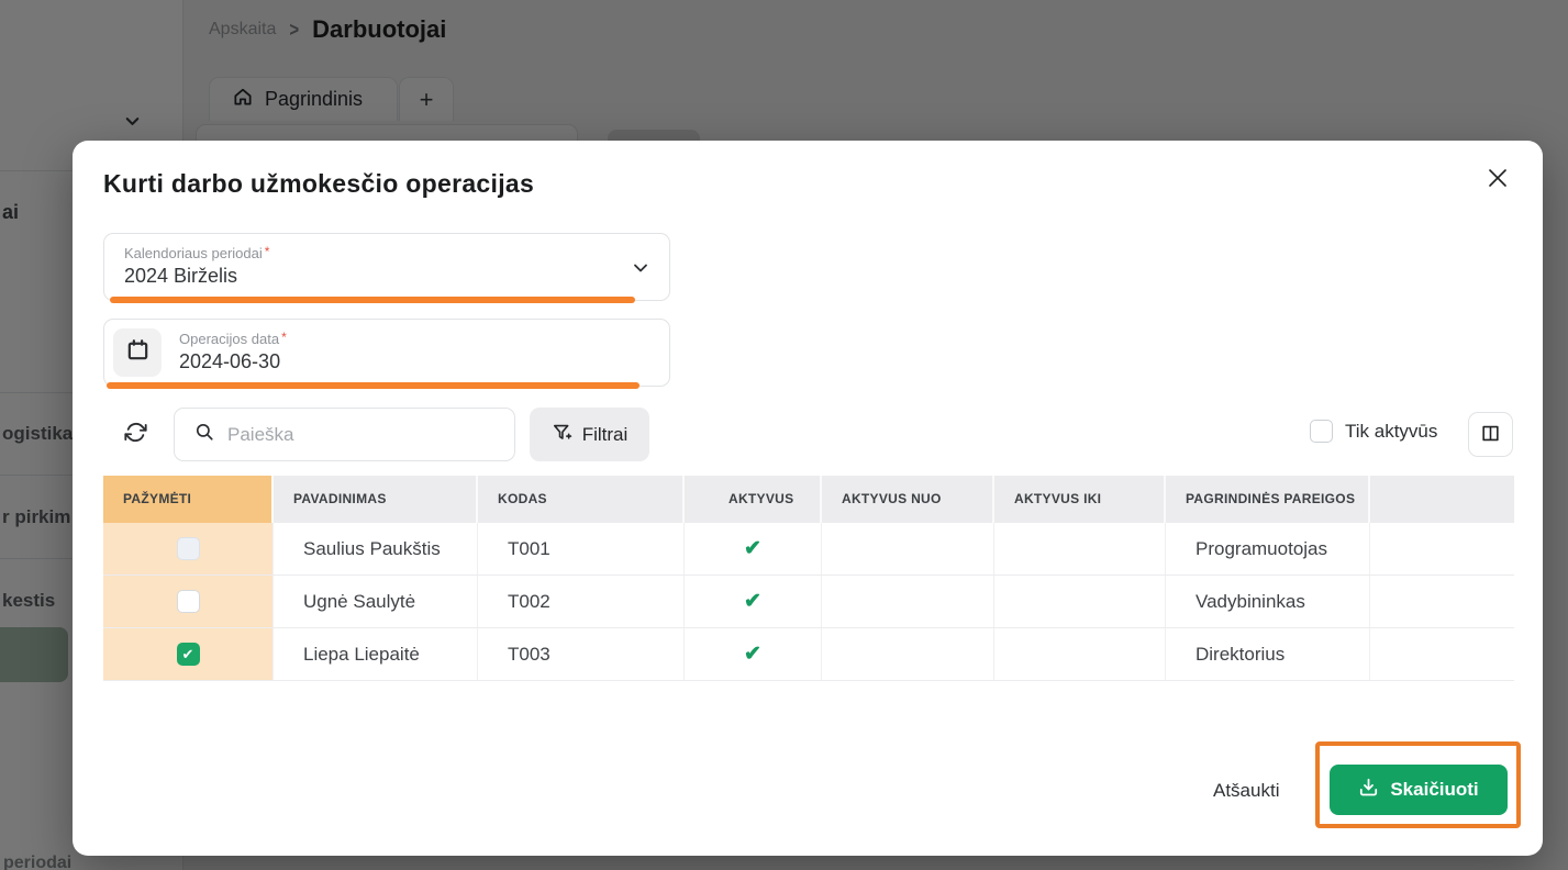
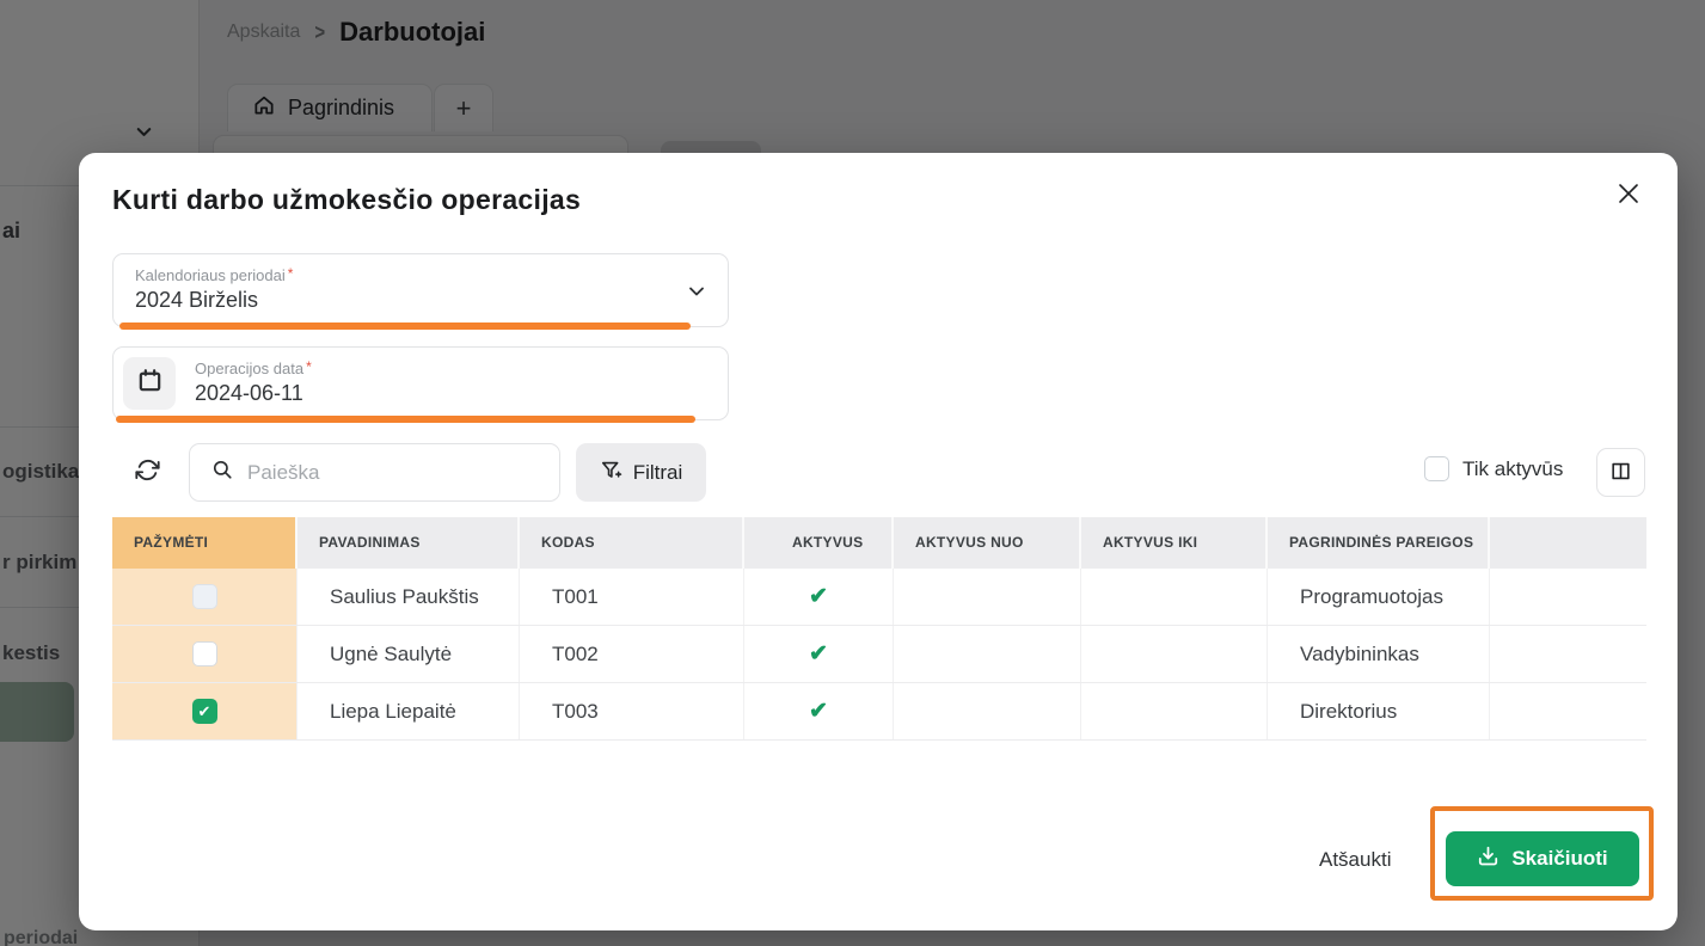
  ai
  ogistika
  r pirkim
  kestis
  periodai
  Apskaita
  >
  Darbuotojai
  Pagrindinis
  +
  Kurti darbo užmokesčio operacijas
  Kalendoriaus periodai *
  2024 Birželis
  Operacijos data *
- 2024-06-30
+ 2024-06-11
  Paieška
  Filtrai
  Tik aktyvūs
  PAŽYMĖTI
  PAVADINIMAS
  KODAS
  AKTYVUS
  AKTYVUS NUO
  AKTYVUS IKI
  PAGRINDINĖS PAREIGOS
  Saulius Paukštis
  T001
  ✔
  Programuotojas
  Ugnė Saulytė
  T002
  ✔
  Vadybininkas
  ✔
  Liepa Liepaitė
  T003
  ✔
  Direktorius
  Atšaukti
  Skaičiuoti
